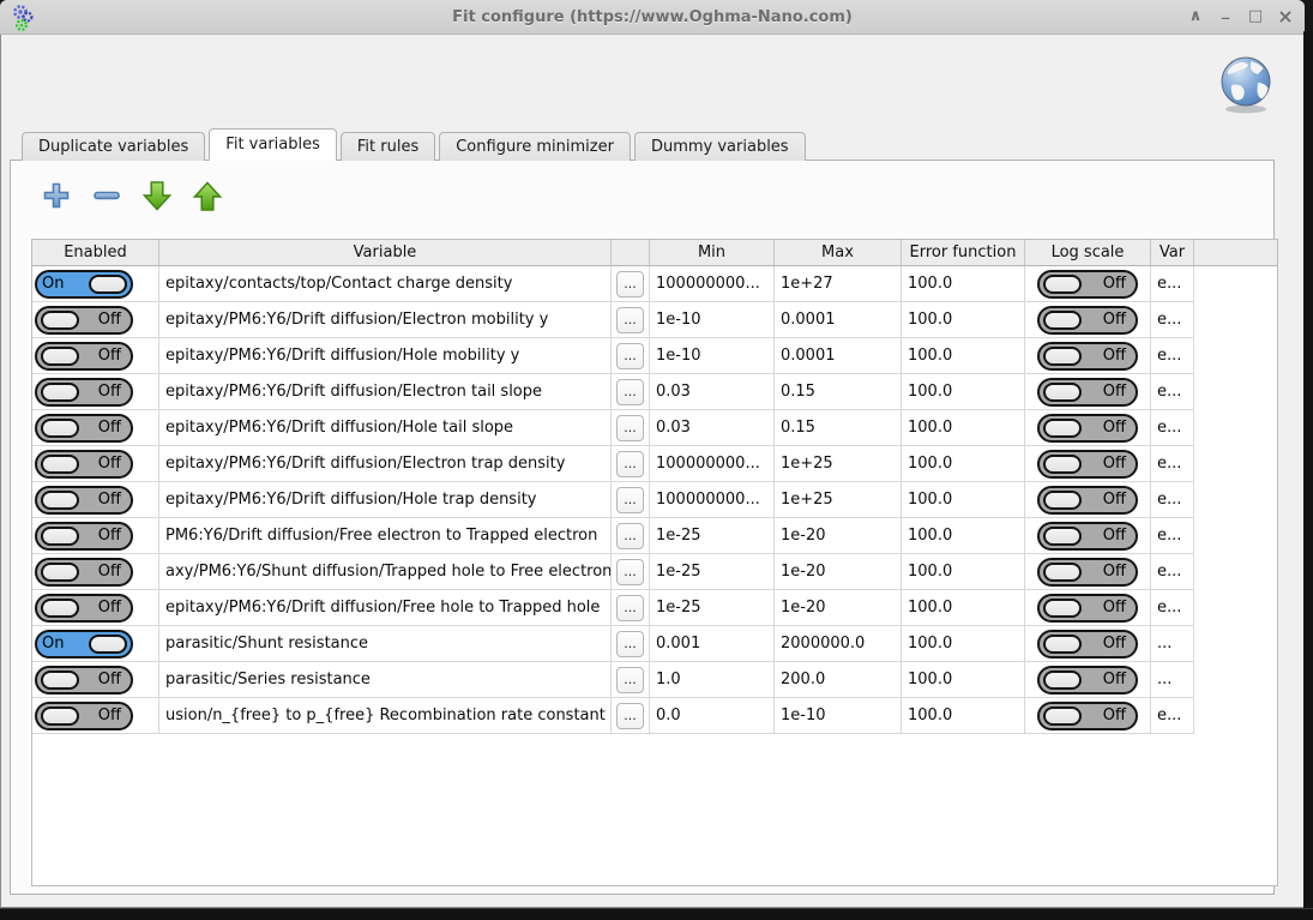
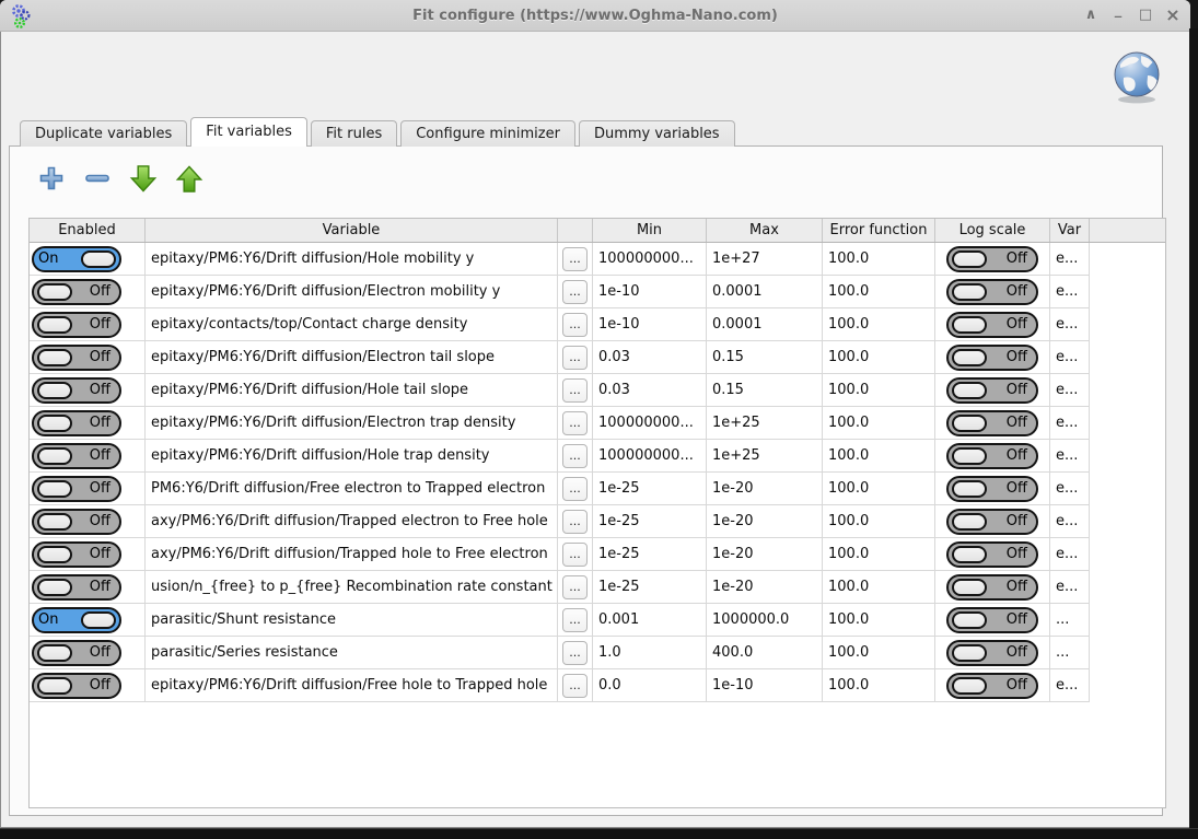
  Fit configure (https://www.Oghma-Nano.com)
  ∧
  _
  □
  ×
  Duplicate variables
  Fit variables
  Fit rules
  Configure minimizer
  Dummy variables
  Enabled	Variable		Min	Max	Error function	Log scale	Var
- On	epitaxy/contacts/top/Contact charge density	...	100000000...	1e+27	100.0	Off	e...
+ On	epitaxy/PM6:Y6/Drift diffusion/Hole mobility y	...	100000000...	1e+27	100.0	Off	e...
  Off	epitaxy/PM6:Y6/Drift diffusion/Electron mobility y	...	1e-10	0.0001	100.0	Off	e...
- Off	epitaxy/PM6:Y6/Drift diffusion/Hole mobility y	...	1e-10	0.0001	100.0	Off	e...
+ Off	epitaxy/contacts/top/Contact charge density	...	1e-10	0.0001	100.0	Off	e...
  Off	epitaxy/PM6:Y6/Drift diffusion/Electron tail slope	...	0.03	0.15	100.0	Off	e...
  Off	epitaxy/PM6:Y6/Drift diffusion/Hole tail slope	...	0.03	0.15	100.0	Off	e...
  Off	epitaxy/PM6:Y6/Drift diffusion/Electron trap density	...	100000000...	1e+25	100.0	Off	e...
  Off	epitaxy/PM6:Y6/Drift diffusion/Hole trap density	...	100000000...	1e+25	100.0	Off	e...
  Off	PM6:Y6/Drift diffusion/Free electron to Trapped electron	...	1e-25	1e-20	100.0	Off	e...
+ Off	axy/PM6:Y6/Drift diffusion/Trapped electron to Free hole	...	1e-25	1e-20	100.0	Off	e...
- Off	axy/PM6:Y6/Shunt diffusion/Trapped hole to Free electron	...	1e-25	1e-20	100.0	Off	e...
+ Off	axy/PM6:Y6/Drift diffusion/Trapped hole to Free electron	...	1e-25	1e-20	100.0	Off	e...
- Off	epitaxy/PM6:Y6/Drift diffusion/Free hole to Trapped hole	...	1e-25	1e-20	100.0	Off	e...
+ Off	usion/n_{free} to p_{free} Recombination rate constant	...	1e-25	1e-20	100.0	Off	e...
- On	parasitic/Shunt resistance	...	0.001	2000000.0	100.0	Off	...
+ On	parasitic/Shunt resistance	...	0.001	1000000.0	100.0	Off	...
- Off	parasitic/Series resistance	...	1.0	200.0	100.0	Off	...
+ Off	parasitic/Series resistance	...	1.0	400.0	100.0	Off	...
- Off	usion/n_{free} to p_{free} Recombination rate constant	...	0.0	1e-10	100.0	Off	e...
+ Off	epitaxy/PM6:Y6/Drift diffusion/Free hole to Trapped hole	...	0.0	1e-10	100.0	Off	e...
